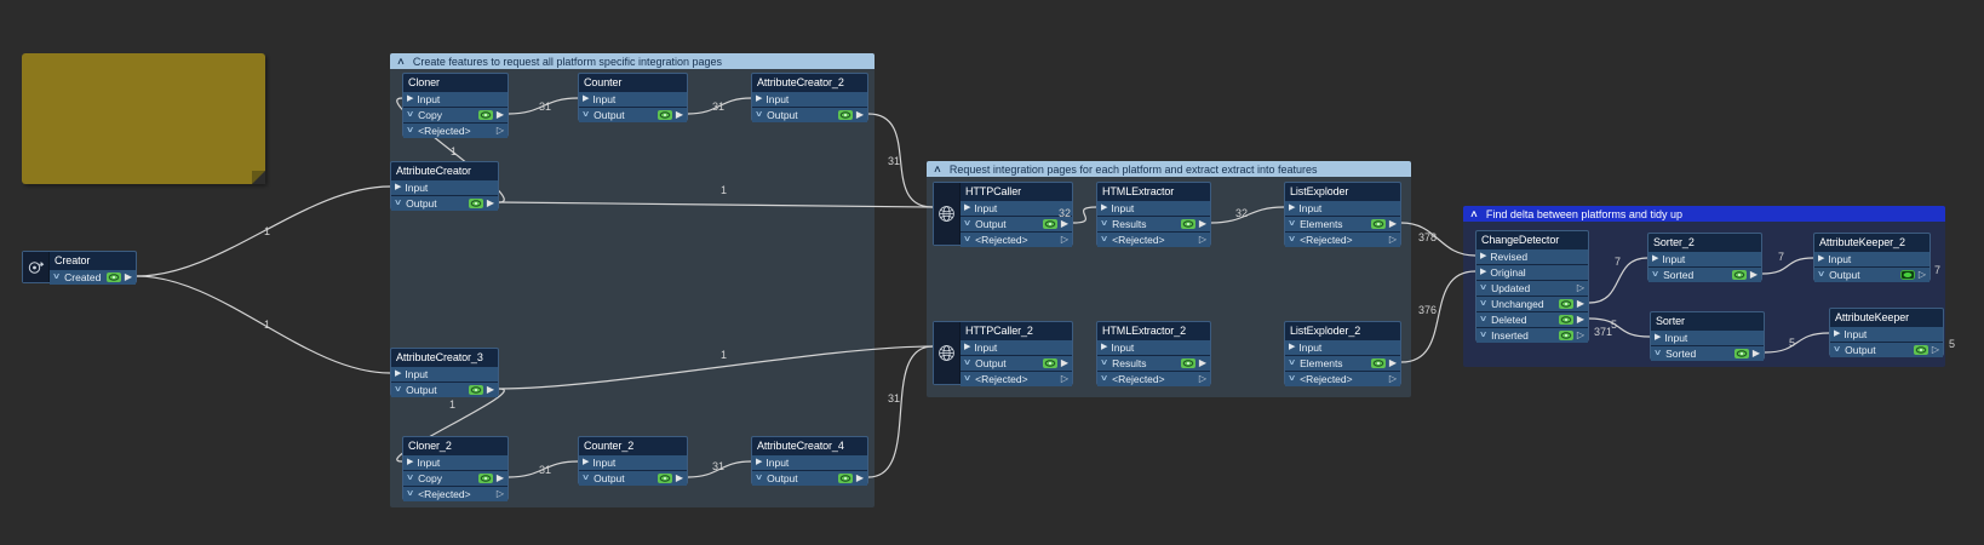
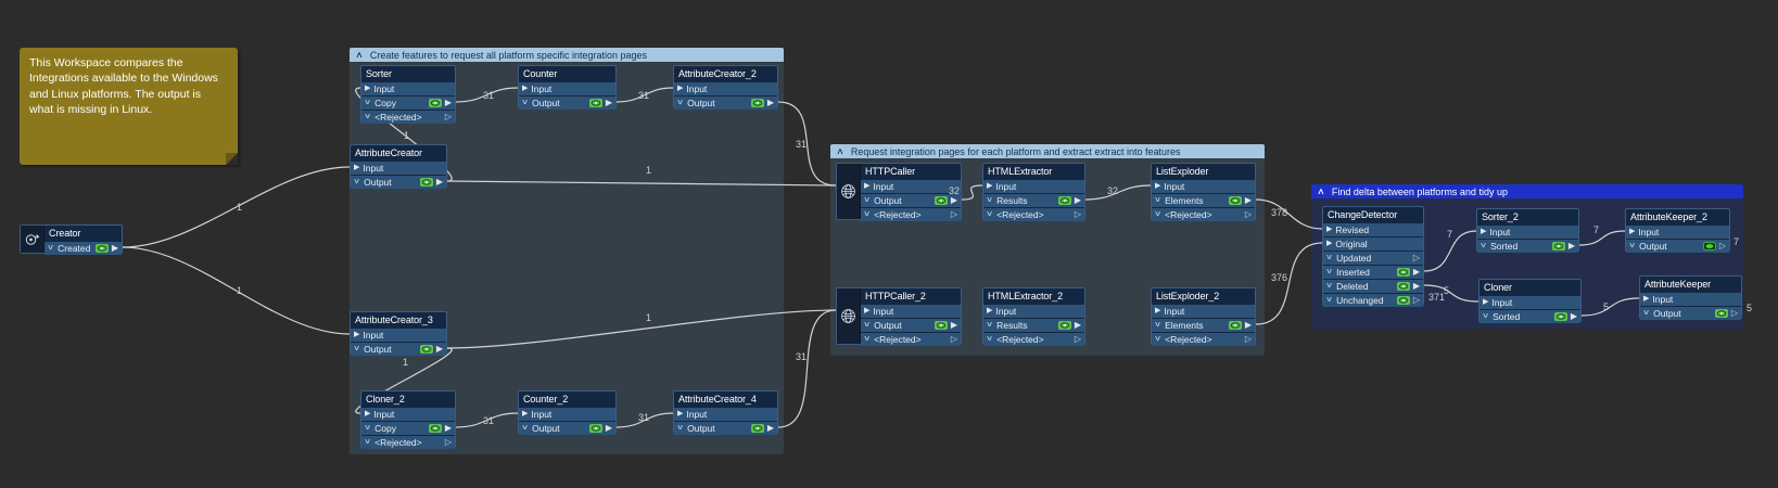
+ This Workspace compares the Integrations available to the Windows and Linux platforms. The output is what is missing in Linux.
  ∧
  Create features to request all platform specific integration pages
  ∧
  Request integration pages for each platform and extract extract into features
  ∧
  Find delta between platforms and tidy up
  Creator
  Created
  ▶
- Cloner
+ Sorter
  Input
  Copy
  ▶
  <Rejected>
  ▷
  Counter
  Input
  Output
  ▶
  AttributeCreator_2
  Input
  Output
  ▶
  AttributeCreator
  Input
  Output
  ▶
  AttributeCreator_3
  Input
  Output
  ▶
  Cloner_2
  Input
  Copy
  ▶
  <Rejected>
  ▷
  Counter_2
  Input
  Output
  ▶
  AttributeCreator_4
  Input
  Output
  ▶
  HTTPCaller
  Input
  Output
  ▶
  <Rejected>
  ▷
  HTMLExtractor
  Input
  Results
  ▶
  <Rejected>
  ▷
  ListExploder
  Input
  Elements
  ▶
  <Rejected>
  ▷
  HTTPCaller_2
  Input
  Output
  ▶
  <Rejected>
  ▷
  HTMLExtractor_2
  Input
  Results
  ▶
  <Rejected>
  ▷
  ListExploder_2
  Input
  Elements
  ▶
  <Rejected>
  ▷
  ChangeDetector
  Revised
  Original
  Updated
  ▷
- Unchanged
+ Inserted
  ▶
  Deleted
  ▶
- Inserted
+ Unchanged
  ▷
  Sorter_2
  Input
  Sorted
  ▶
  AttributeKeeper_2
  Input
  Output
  ▷
- Sorter
+ Cloner
  Input
  Sorted
  ▶
  AttributeKeeper
  Input
  Output
  ▷
  1
  1
  1
  1
  1
  1
  31
  31
  31
  31
  31
  31
  32
  32
  378
  376
  7
  5
  7
  5
  371
  7
  5
